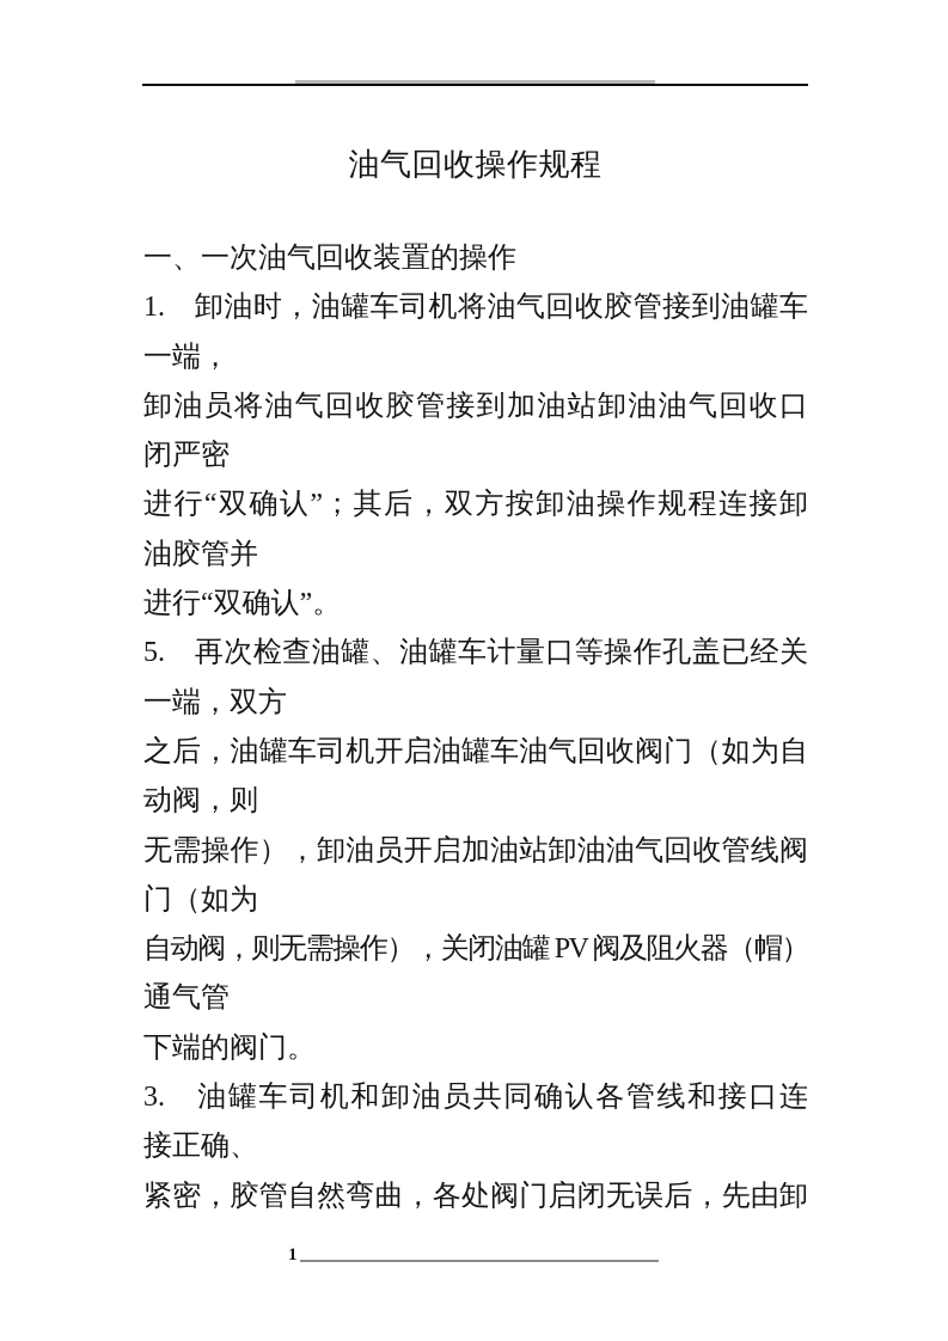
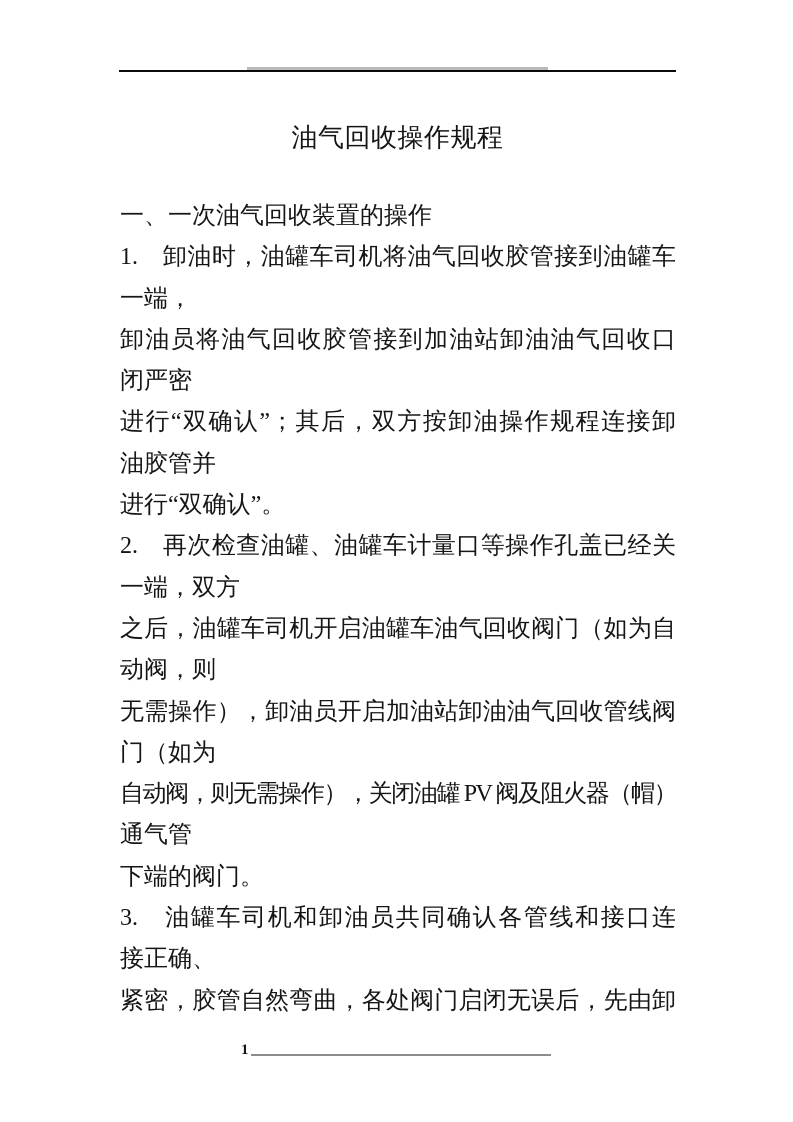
  油气回收操作规程
  一、一次油气回收装置的操作
  1. 卸油时，油罐车司机将油气回收胶管接到油罐车
  一端，
  卸油员将油气回收胶管接到加油站卸油油气回收口
  闭严密
  进行“双确认”；其后，双方按卸油操作规程连接卸
  油胶管并
  进行“双确认”。
- 5. 再次检查油罐、油罐车计量口等操作孔盖已经关
+ 2. 再次检查油罐、油罐车计量口等操作孔盖已经关
  一端，双方
  之后，油罐车司机开启油罐车油气回收阀门（如为自
  动阀，则
  无需操作），卸油员开启加油站卸油油气回收管线阀
  门（如为
  自动阀，则无需操作），关闭油罐 PV 阀及阻火器（帽）
  通气管
  下端的阀门。
  3. 油罐车司机和卸油员共同确认各管线和接口连
  接正确、
  紧密，胶管自然弯曲，各处阀门启闭无误后，先由卸
  1
